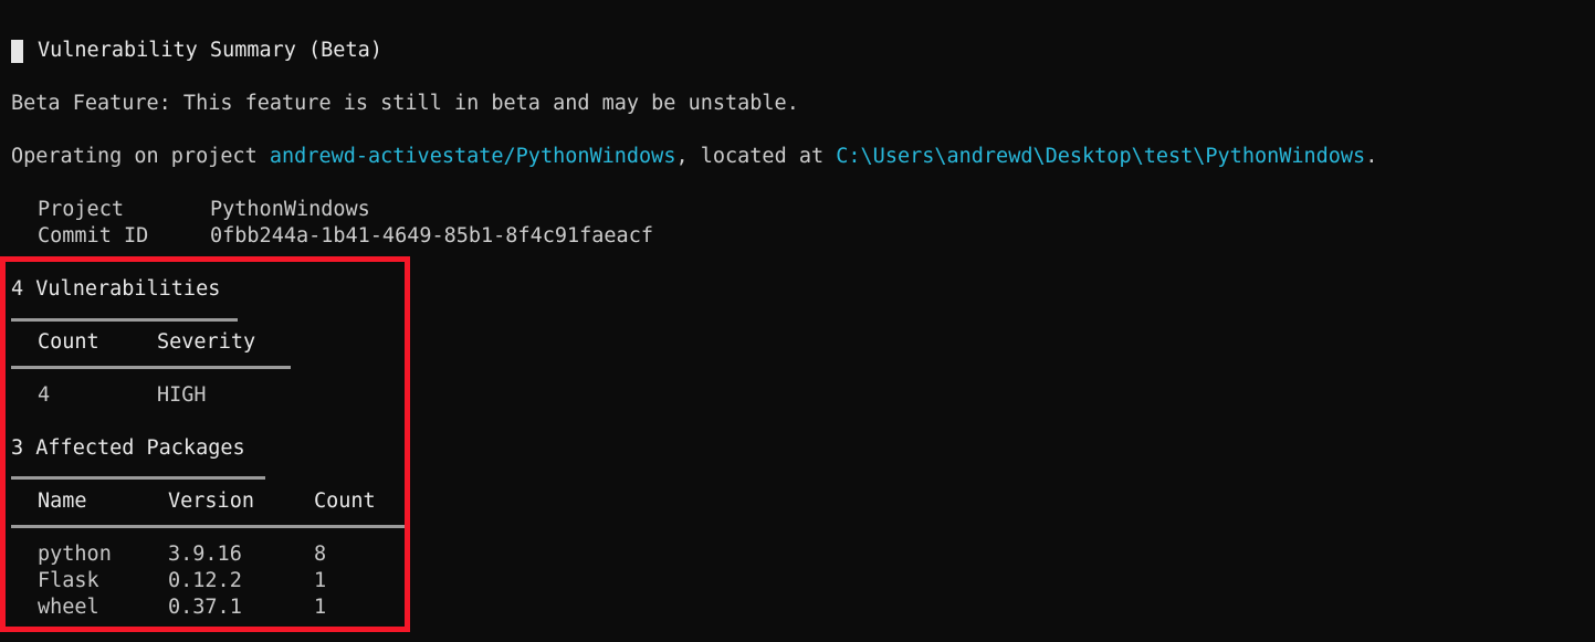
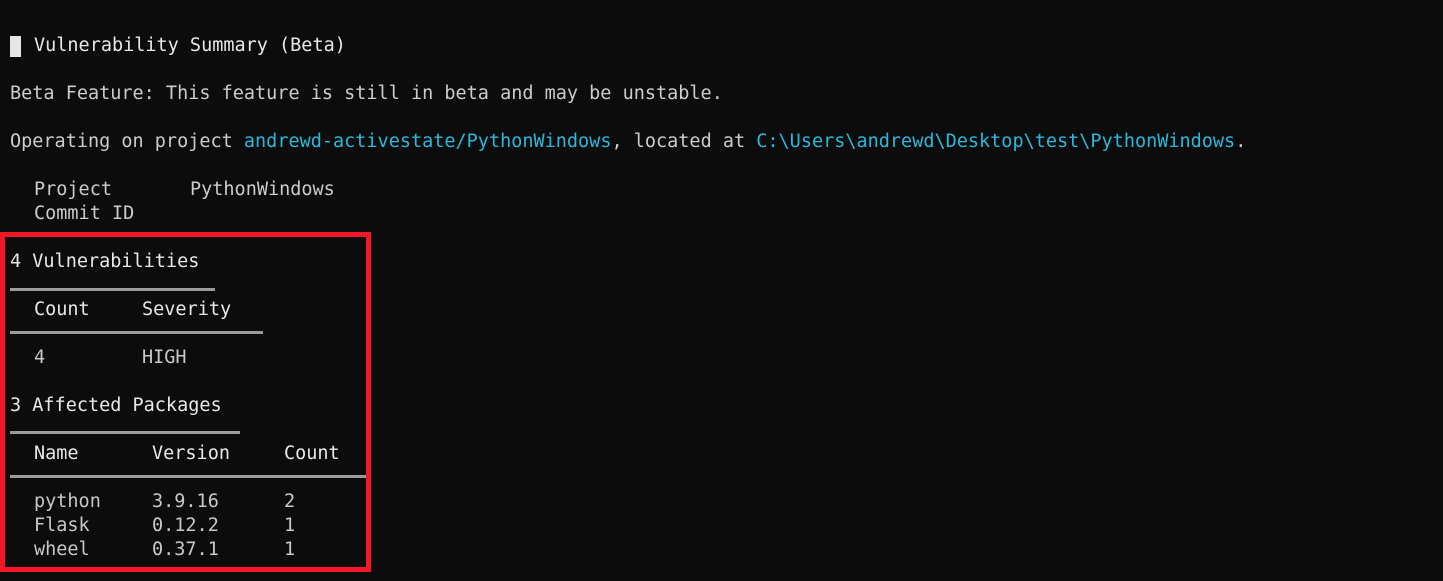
  Vulnerability Summary (Beta)
  Beta Feature: This feature is still in beta and may be unstable.
  Operating on project andrewd-activestate/PythonWindows, located at C:\Users\andrewd\Desktop\test\PythonWindows.
  Project
  PythonWindows
  Commit ID
- 0fbb244a-1b41-4649-85b1-8f4c91faeacf
  4 Vulnerabilities
  Count
  Severity
  4
  HIGH
  3 Affected Packages
  Name
  Version
  Count
  python
  3.9.16
- 8
+ 2
  Flask
  0.12.2
  1
  wheel
  0.37.1
  1
